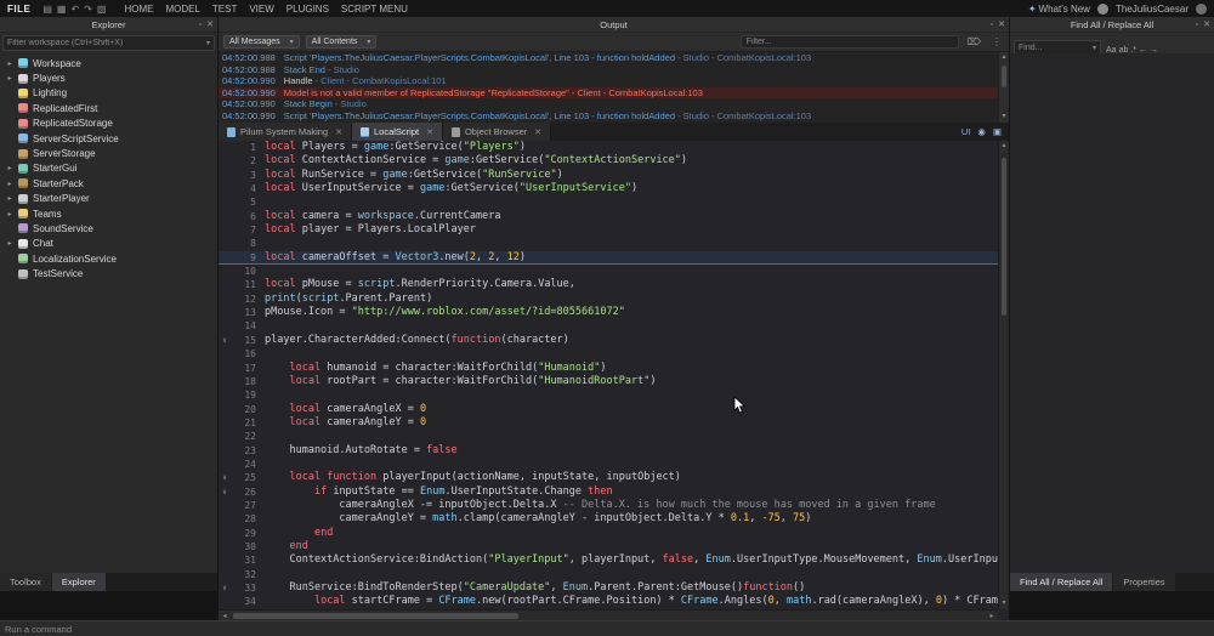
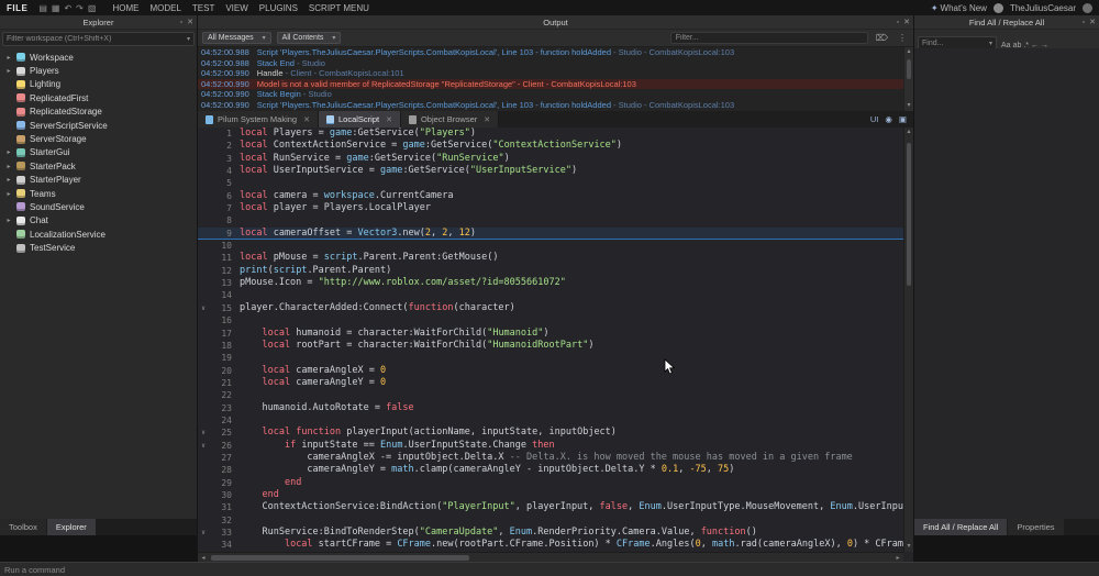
  FILE
  ▤ ▦ ↶ ↷ ▧
  HOME MODEL TEST VIEW PLUGINS SCRIPT MENU
  ✦ What's New
  TheJuliusCaesar
  Explorer
  Filter workspace (Ctrl+Shift+X)
  Workspace
  Players
  Lighting
  ReplicatedFirst
  ReplicatedStorage
  ServerScriptService
  ServerStorage
  StarterGui
  StarterPack
  StarterPlayer
  Teams
  SoundService
  Chat
  LocalizationService
  TestService
  Output
  Filter...
  ⌦
  ⋮
  04:52:00.988 Script 'Players.TheJuliusCaesar.PlayerScripts.CombatKopisLocal', Line 103 - function holdAdded - Studio - CombatKopisLocal:103
  04:52:00.988 Stack End - Studio
  04:52:00.990 Handle - Client - CombatKopisLocal:101
  04:52:00.990 Model is not a valid member of ReplicatedStorage "ReplicatedStorage" - Client - CombatKopisLocal:103
  04:52:00.990 Stack Begin - Studio
  04:52:00.990 Script 'Players.TheJuliusCaesar.PlayerScripts.CombatKopisLocal', Line 103 - function holdAdded - Studio - CombatKopisLocal:103
  Find All / Replace All
  Pilum System Making
  LocalScript
  Object Browser
  UI
  ◉
  ▣
  1
  local Players = game:GetService("Players")
  2
  local ContextActionService = game:GetService("ContextActionService")
  3
  local RunService = game:GetService("RunService")
  4
  local UserInputService = game:GetService("UserInputService")
  5
  6
  local camera = workspace.CurrentCamera
  7
  local player = Players.LocalPlayer
  8
  9
  local cameraOffset = Vector3.new(2, 2, 12)
  10
  11
- local pMouse = script.RenderPriority.Camera.Value,
+ local pMouse = script.Parent.Parent:GetMouse()
  12
  print(script.Parent.Parent)
  13
  pMouse.Icon = "http://www.roblox.com/asset/?id=8055661072"
  14
  15
  player.CharacterAdded:Connect(function(character)
  16
  17
  local humanoid = character:WaitForChild("Humanoid")
  18
  local rootPart = character:WaitForChild("HumanoidRootPart")
  19
  20
  local cameraAngleX = 0
  21
  local cameraAngleY = 0
  22
  23
  humanoid.AutoRotate = false
  24
  25
  local function playerInput(actionName, inputState, inputObject)
  26
  if inputState == Enum.UserInputState.Change then
  27
- cameraAngleX -= inputObject.Delta.X -- Delta.X. is how much the mouse has moved in a given frame
+ cameraAngleX -= inputObject.Delta.X -- Delta.X. is how moved the mouse has moved in a given frame
  28
  cameraAngleY = math.clamp(cameraAngleY - inputObject.Delta.Y * 0.1, -75, 75)
  29
  end
  30
  end
  31
  ContextActionService:BindAction("PlayerInput", playerInput, false, Enum.UserInputType.MouseMovement, Enum.UserInpu
  32
  33
- RunService:BindToRenderStep("CameraUpdate", Enum.Parent.Parent:GetMouse()function()
+ RunService:BindToRenderStep("CameraUpdate", Enum.RenderPriority.Camera.Value, function()
  34
  local startCFrame = CFrame.new(rootPart.CFrame.Position) * CFrame.Angles(0, math.rad(cameraAngleX), 0) * CFram
  Toolbox
  Explorer
  Find All / Replace All
  Properties
  Run a command
